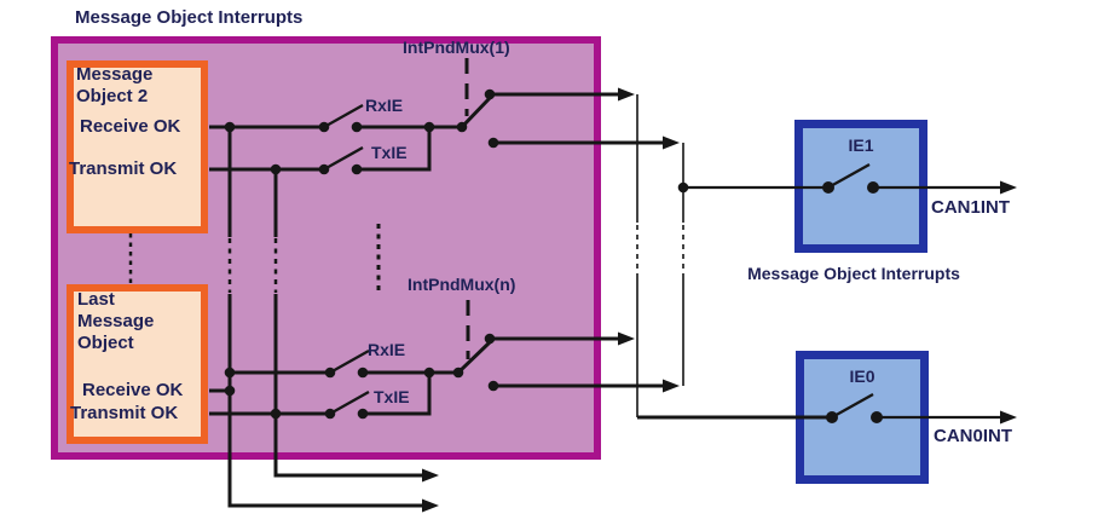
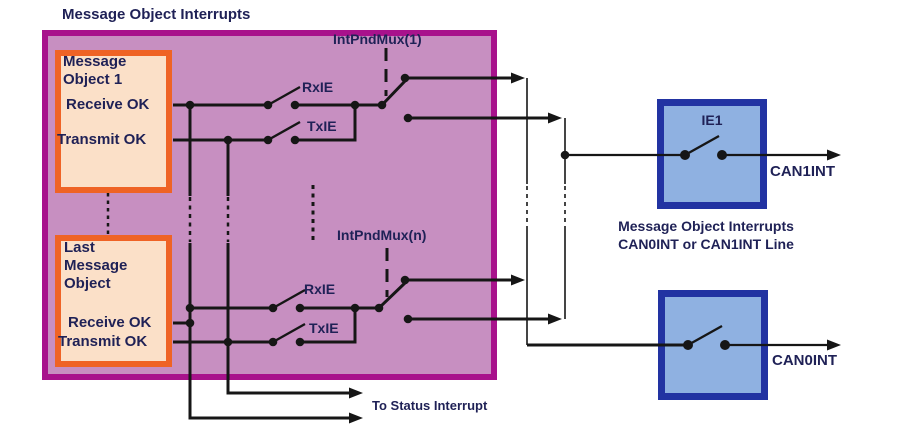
  Message Object Interrupts
  Message
- Object 2
+ Object 1
  Receive OK
  Transmit OK
  Last
  Message
  Object
  Receive OK
  Transmit OK
  IntPndMux(1)
  RxIE
  TxIE
  IntPndMux(n)
  RxIE
  TxIE
  IE1
  CAN1INT
- IE0
  CAN0INT
+ To Status Interrupt
  Message Object Interrupts
+ CAN0INT or CAN1INT Line
